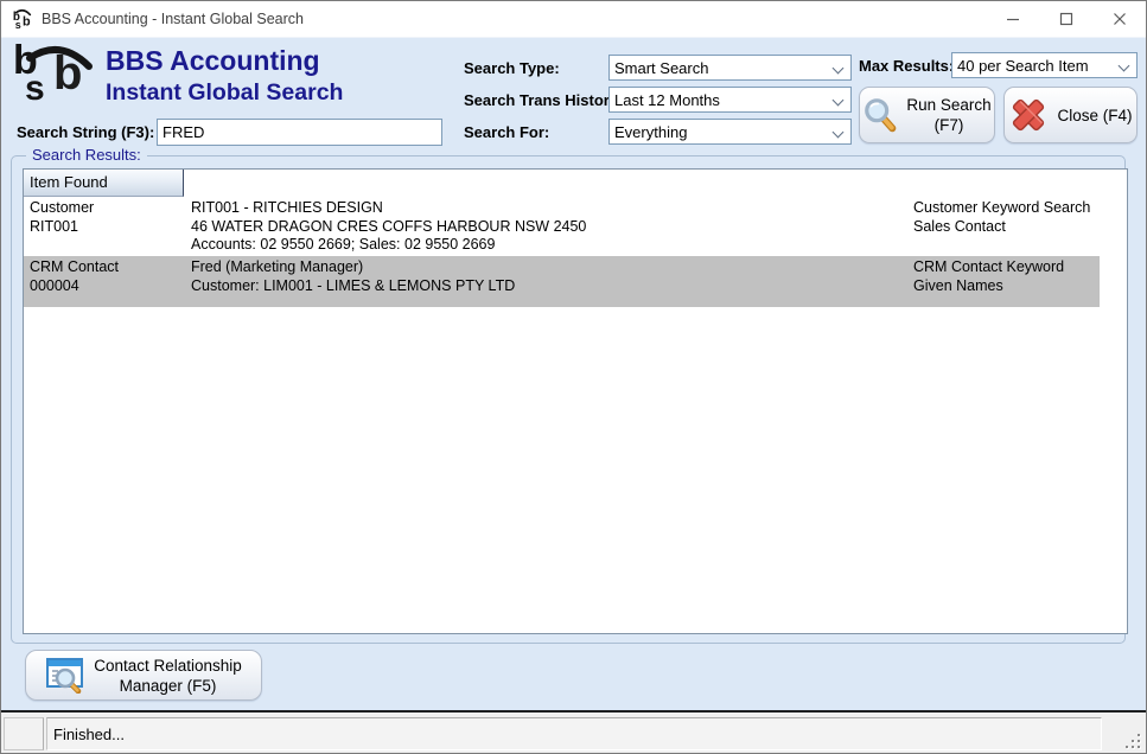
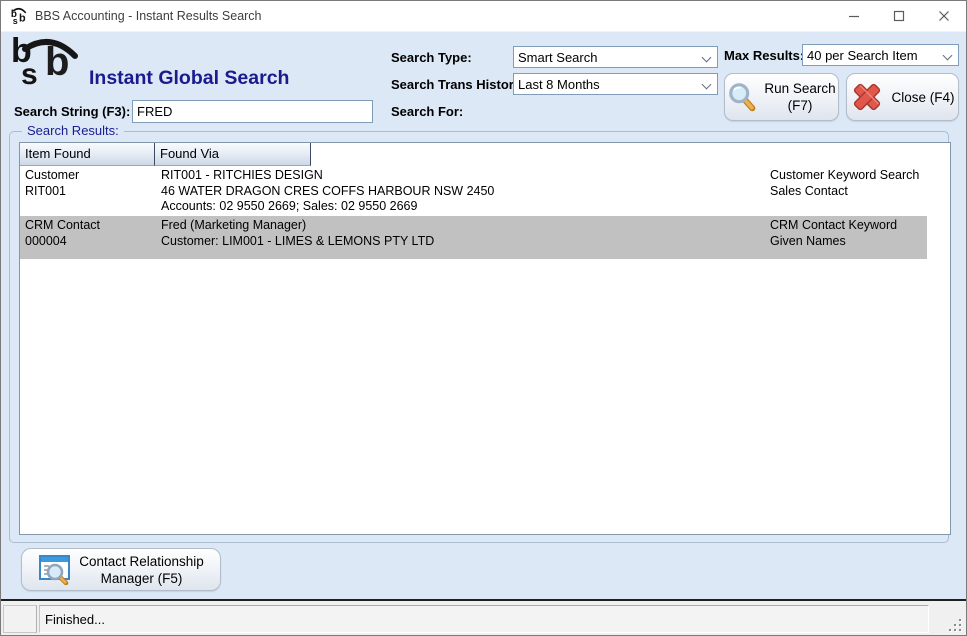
  b
  s
  b
- BBS Accounting - Instant Global Search
+ BBS Accounting - Instant Results Search
  b
  s
  b
- BBS Accounting
  Instant Global Search
  Search String (F3):
  FRED
  Search Type:
  Smart Search
  Search Trans Histor
- Last 12 Months
+ Last 8 Months
  Search For:
- Everything
  Max Results
  40 per Search Item
  Run Search
  (F7)
  Close (F4)
  Search Results:
  Item Found
+ Found Via
  Customer
  RIT001
  RIT001 - RITCHIES DESIGN
  46 WATER DRAGON CRES COFFS HARBOUR NSW 2450
  Accounts: 02 9550 2669; Sales: 02 9550 2669
  Customer Keyword Search
  Sales Contact
  CRM Contact
  000004
  Fred (Marketing Manager)
  Customer: LIM001 - LIMES & LEMONS PTY LTD
  CRM Contact Keyword
  Given Names
  Contact Relationship
  Manager (F5)
  Finished...
